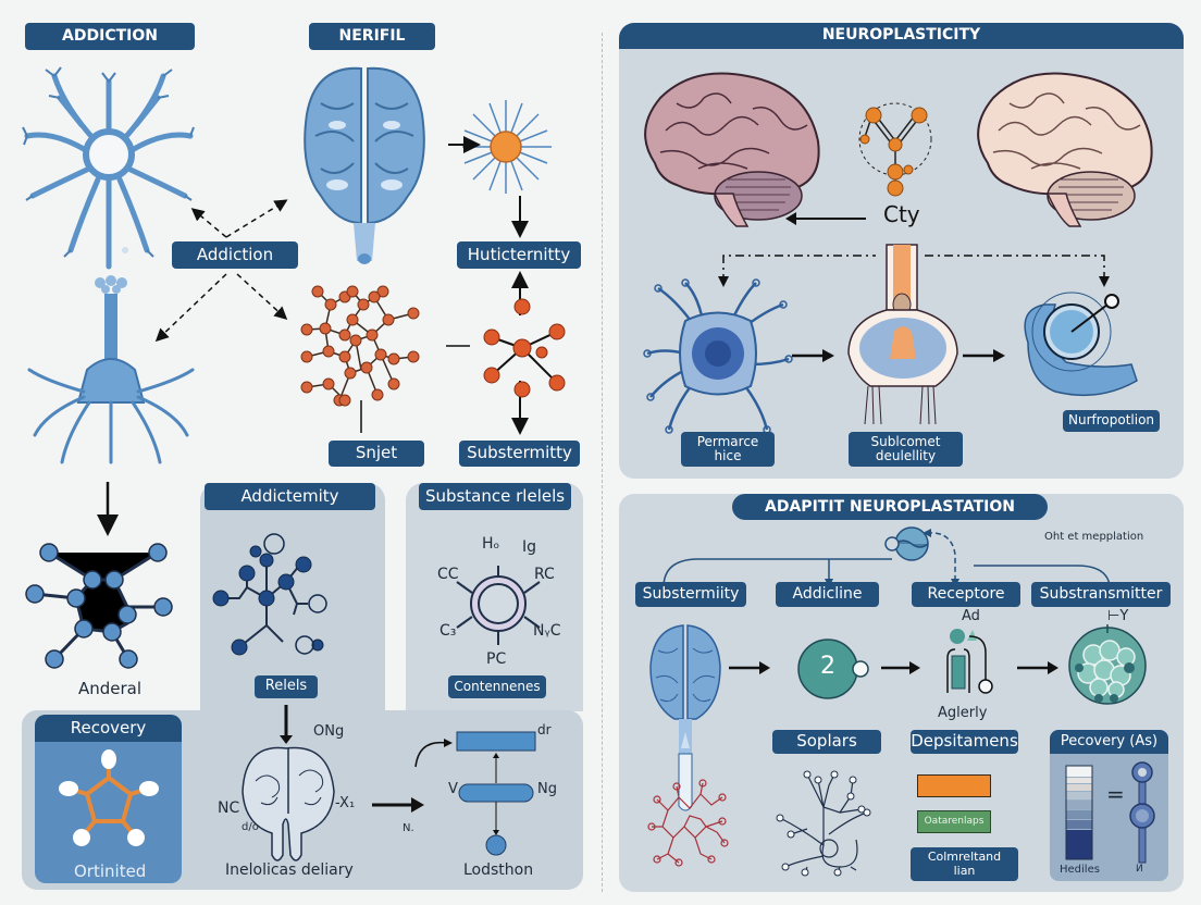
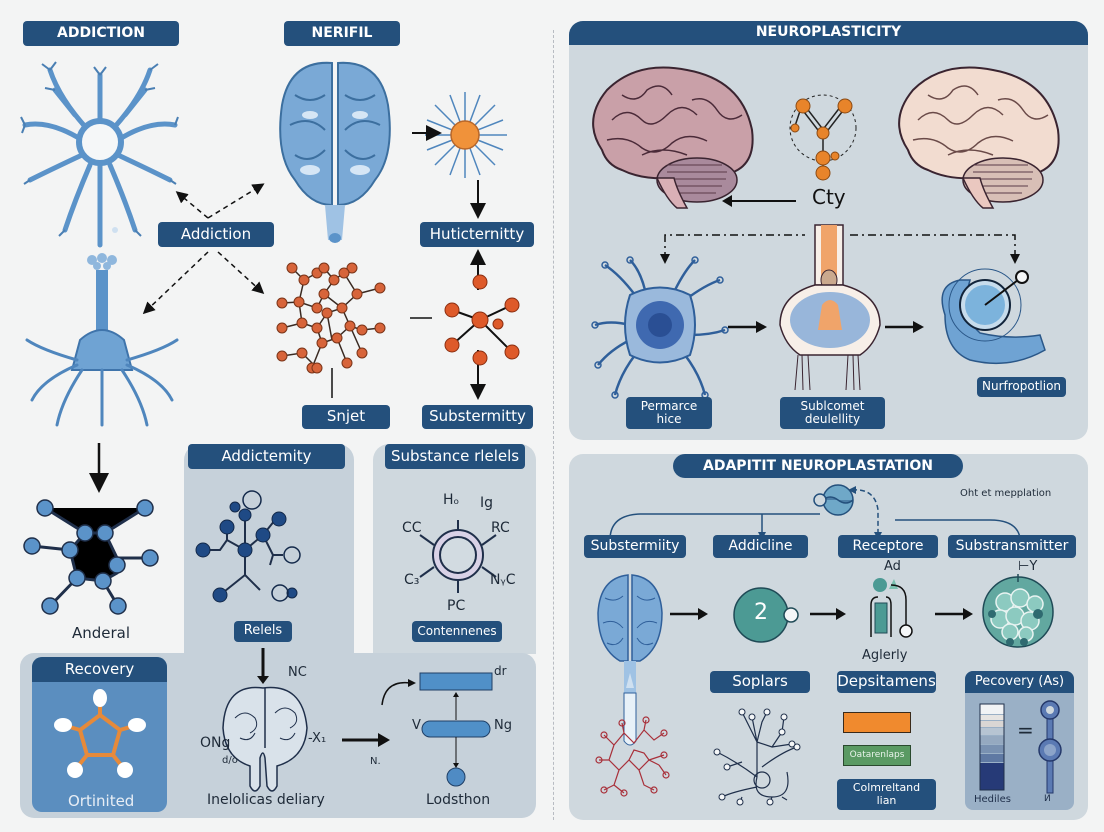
  ADDICTION
  NERIFIL
  Addiction
  Huticternitty
  Snjet
  Substermitty
  Anderal
  Addictemity
  Relels
  Substance rlelels
  Hₒ
  Ig
  RC
  CC
  C₃
  NᵧC
  PC
  Contennenes
  Recovery
  Ortinited
- ONg
+ NC
  -X₁
- NC
+ ONg
  d/o
  Inelolicas deliary
  dr
  V
  Ng
  N.
  Lodsthon
  NEUROPLASTICITY
  Cty
  Permarce
  hice
  Sublcomet
  deulellity
  Nurfropotlion
  ADAPITIT NEUROPLASTATION
  Oht et mepplation
  Substermiity
  Addicline
  Receptore
  Substransmitter
  2
  Ad
  Aglerly
  ⊢Y
  Soplars
  Depsitamens
  Oatarenlaps
  Colmreltand
  lian
  Pecovery (As)
  =
  Hediles
  И
